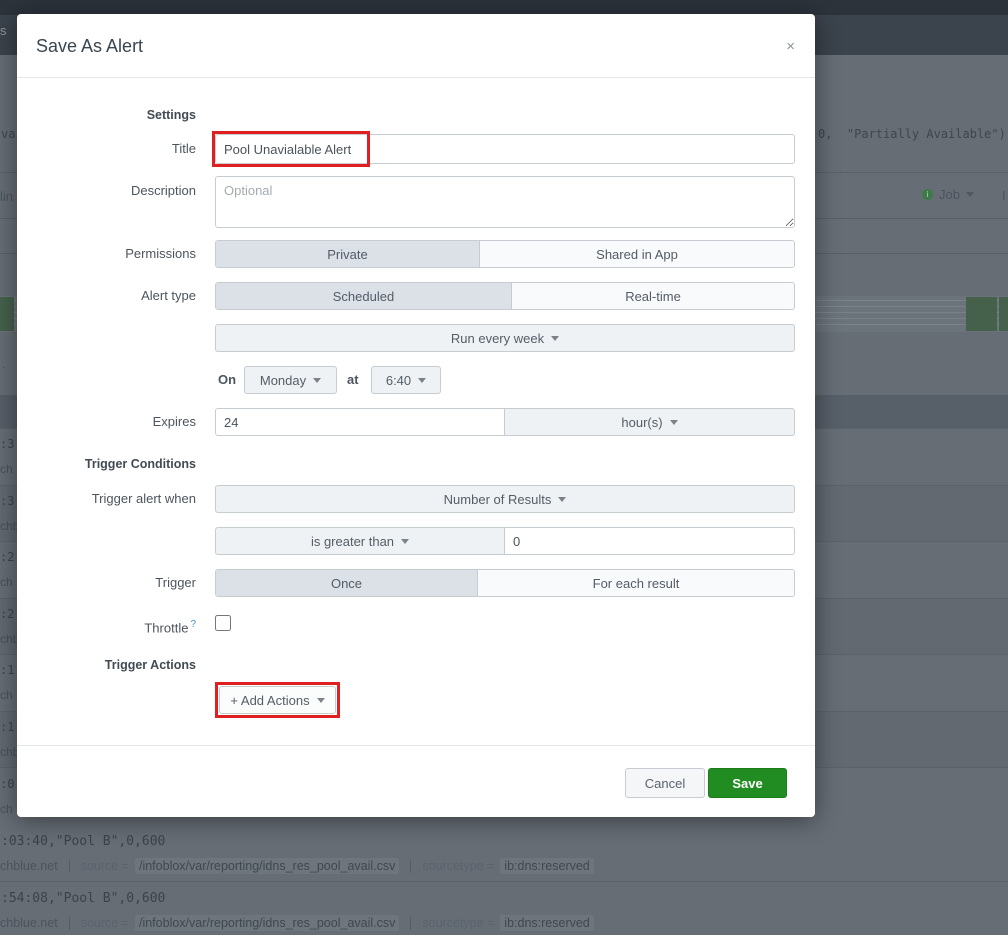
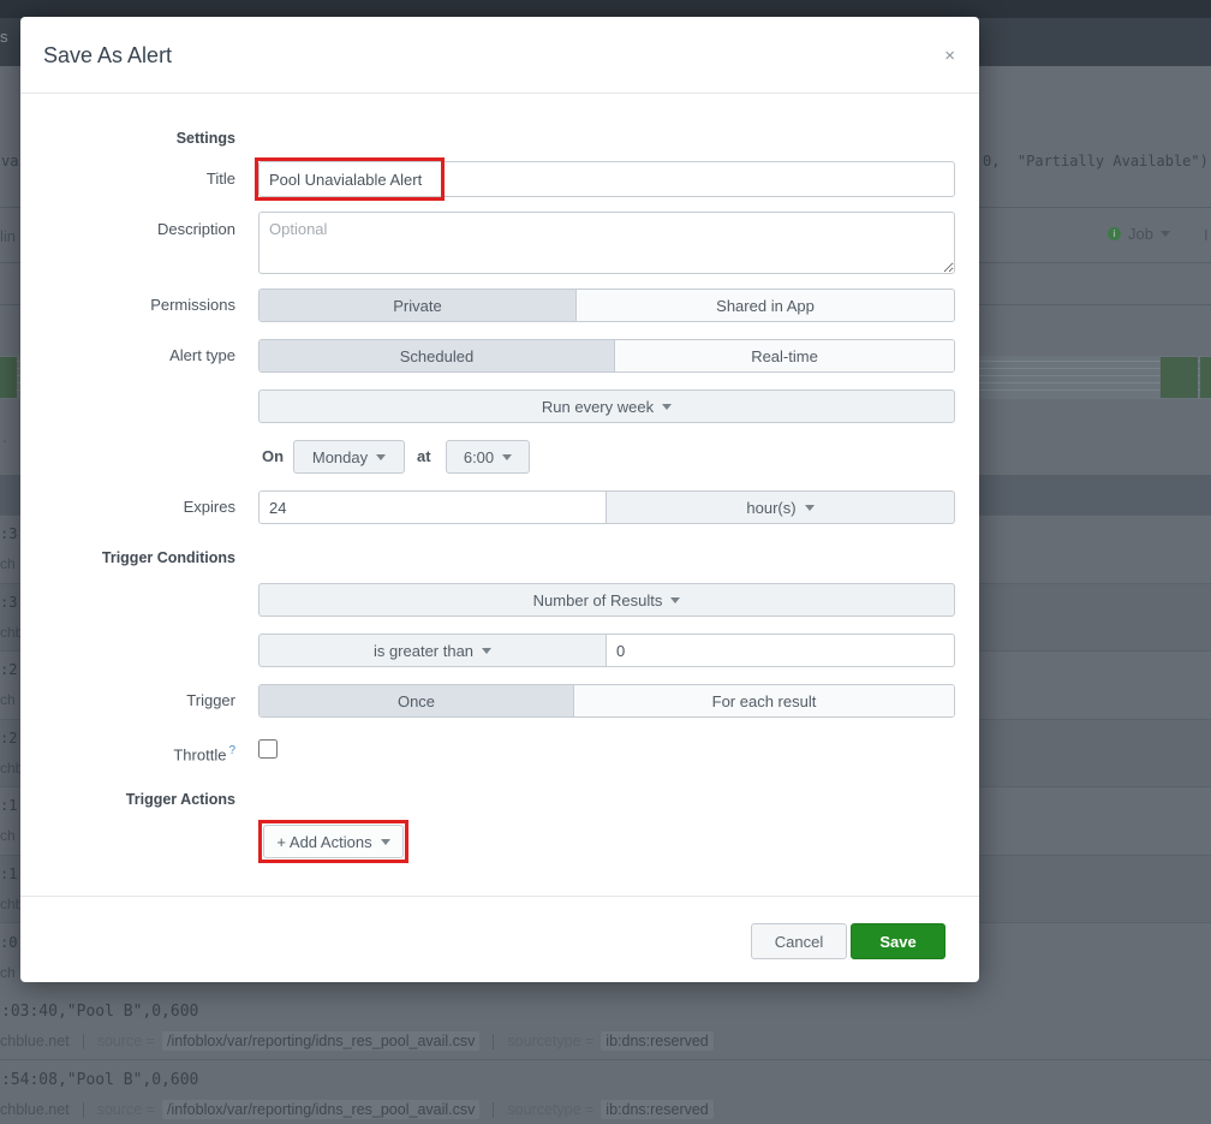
  s
  0, "Partially Available")
  lin
  i
  Job
  :3
  ch
  :3
  :2
  ch
  :2
  :1
  ch
  :1
  :0
  ch
  :03:40,"Pool B",0,600
  chblue.net
  /infoblox/var/reporting/idns_res_pool_avail.csv
  ib:dns:reserved
  :54:08,"Pool B",0,600
  chblue.net
  /infoblox/var/reporting/idns_res_pool_avail.csv
  ib:dns:reserved
  Save As Alert
  ×
  Settings
  Title
  Pool Unavialable Alert
  Description
  Optional
  Permissions
  Private
  Shared in App
  Alert type
  Scheduled
  Real-time
  Run every week
  On
  Monday
  at
- 6:40
+ 6:00
  Expires
  24
  hour(s)
  Trigger Conditions
- Trigger alert when
  Number of Results
  is greater than
  0
  Trigger
  Once
  For each result
  Throttle ?
  Trigger Actions
  + Add Actions
  Cancel
  Save
